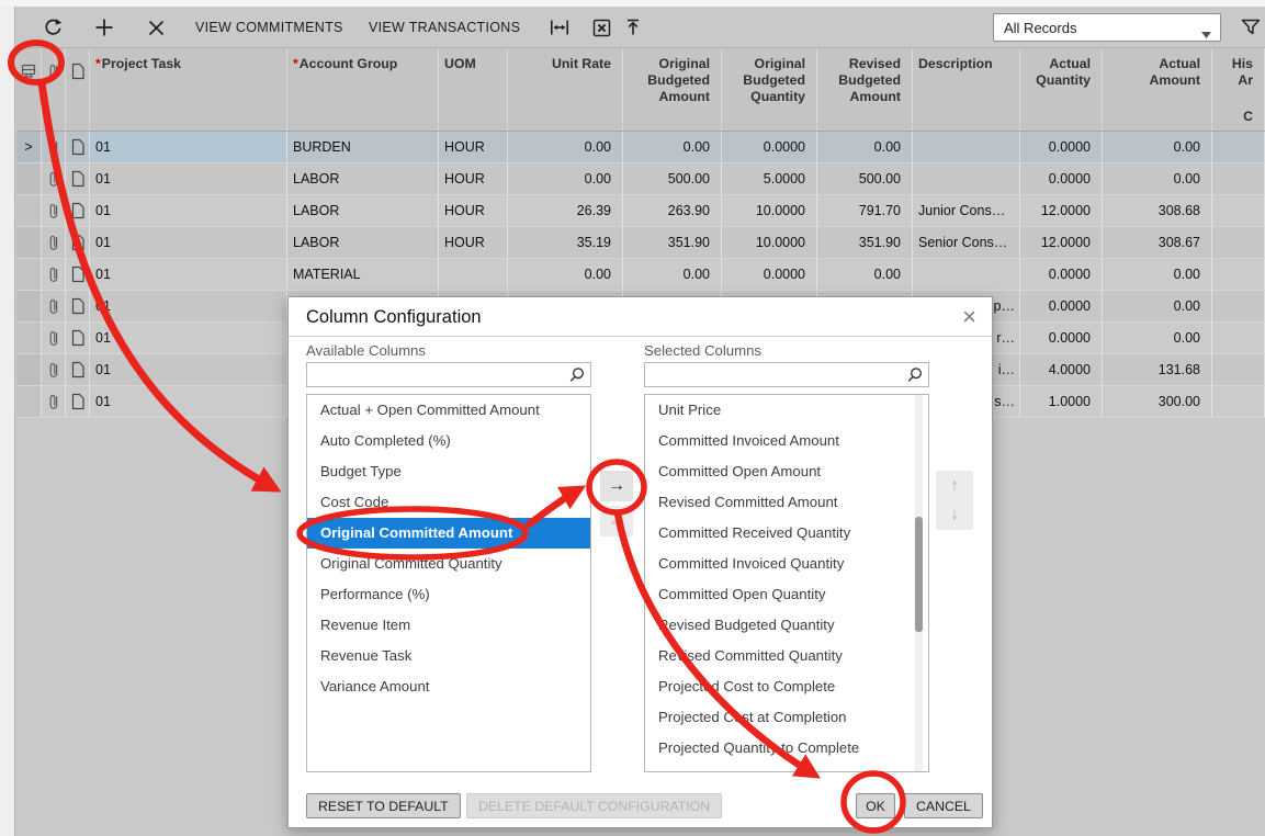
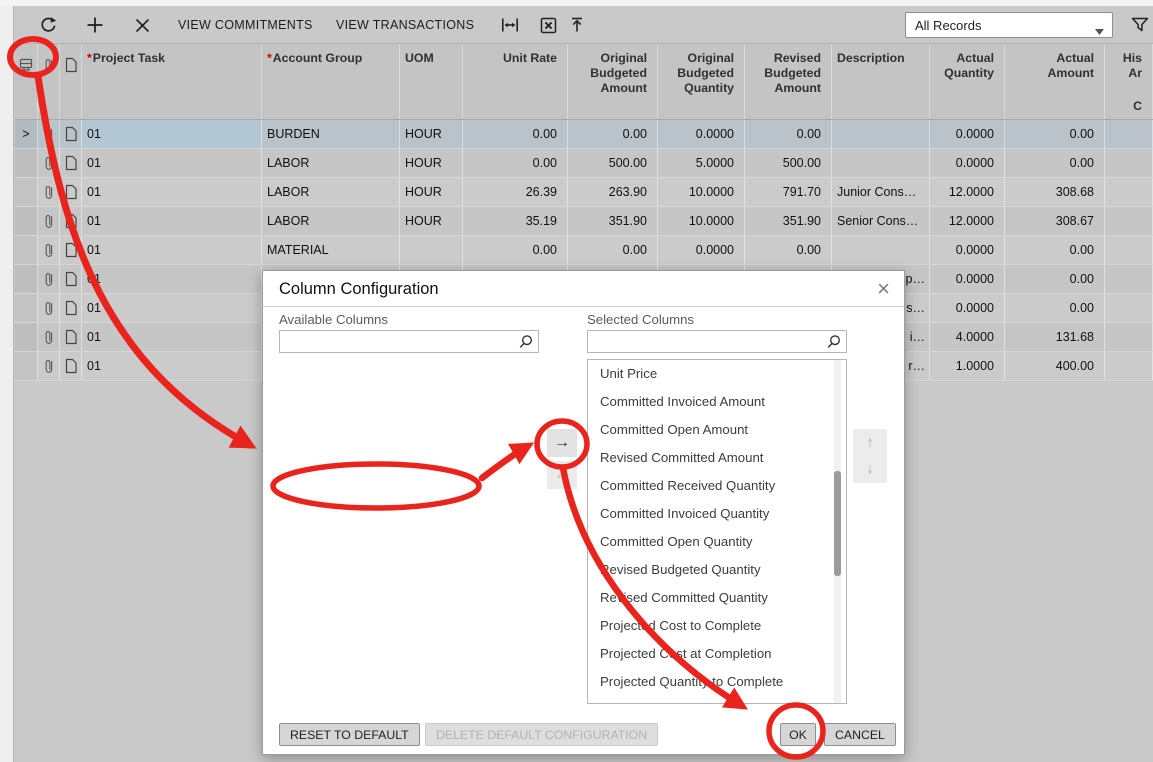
  VIEW COMMITMENTS
  VIEW TRANSACTIONS
  All Records
  *Project Task
  *Account Group
  UOM
  Unit Rate
  Original
  Budgeted
  Amount
  Original
  Budgeted
  Quantity
  Revised
  Budgeted
  Amount
  Description
  Actual
  Quantity
  Actual
  Amount
  His
  Ar
  C
  >
  01
  BURDEN
  HOUR
  0.00
  0.00
  0.0000
  0.00
  0.0000
  0.00
  01
  LABOR
  HOUR
  0.00
  500.00
  5.0000
  500.00
  0.0000
  0.00
  01
  LABOR
  HOUR
  26.39
  263.90
  10.0000
  791.70
  Junior Cons…
  12.0000
  308.68
  01
  LABOR
  HOUR
  35.19
  351.90
  10.0000
  351.90
  Senior Cons…
  12.0000
  308.67
  01
  MATERIAL
  0.00
  0.00
  0.0000
  0.00
  0.0000
  0.00
  p…
  0.0000
  0.00
  01
- r…
+ s…
  0.0000
  0.00
  01
  i…
  4.0000
  131.68
  01
- s…
+ r…
  1.0000
- 300.00
+ 400.00
  Column Configuration
  ×
  Available Columns
  Selected Columns
- Actual + Open Committed Amount
- Auto Completed (%)
- Budget Type
- Cost Code
- Original Committed Amount
- Original Committed Quantity
- Performance (%)
- Revenue Item
- Revenue Task
- Variance Amount
  Unit Price
  Committed Invoiced Amount
  Committed Open Amount
  Revised Committed Amount
  Committed Received Quantity
  Committed Invoiced Quantity
  Committed Open Quantity
  evised Budgeted Quantity
  Resed Committed Quantity
  Projectd Cost to Complete
  Projected Cst at Completion
  Projected Quantit to Complete
  →
  ↑
  ↓
  RESET TO DEFAULT
  DELETE DEFAULT CONFIGURATION
  OK
  CANCEL
